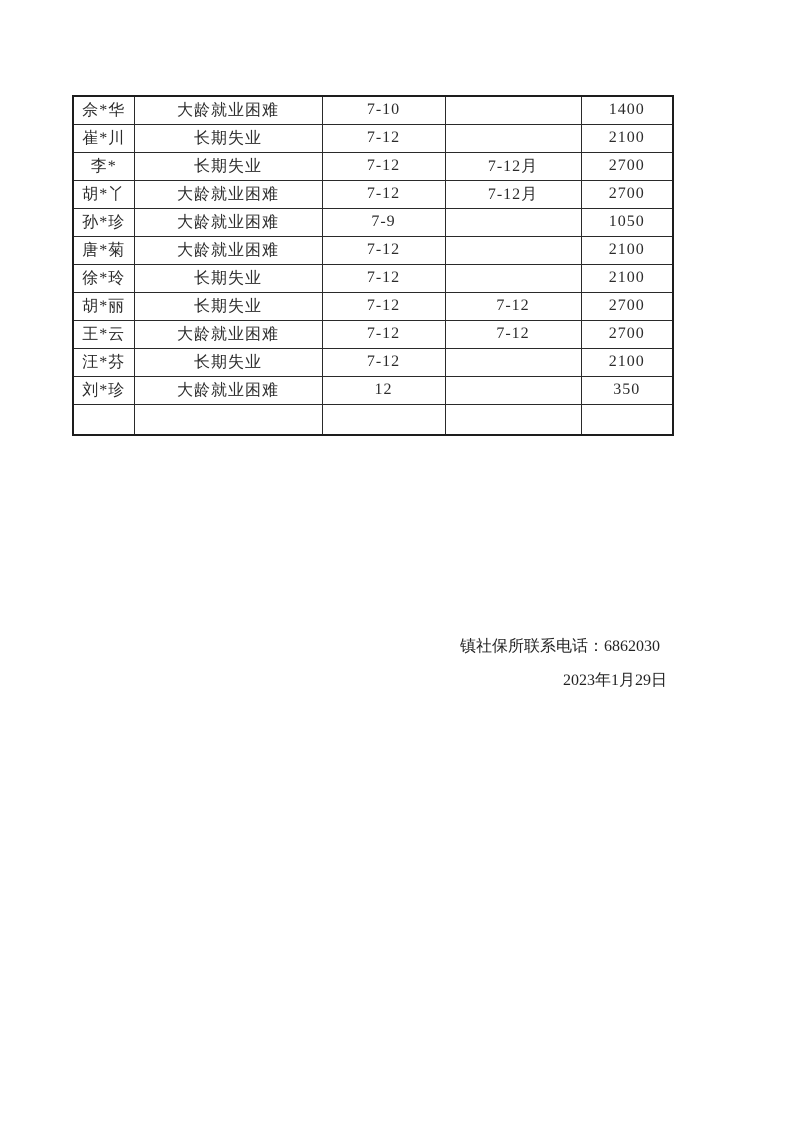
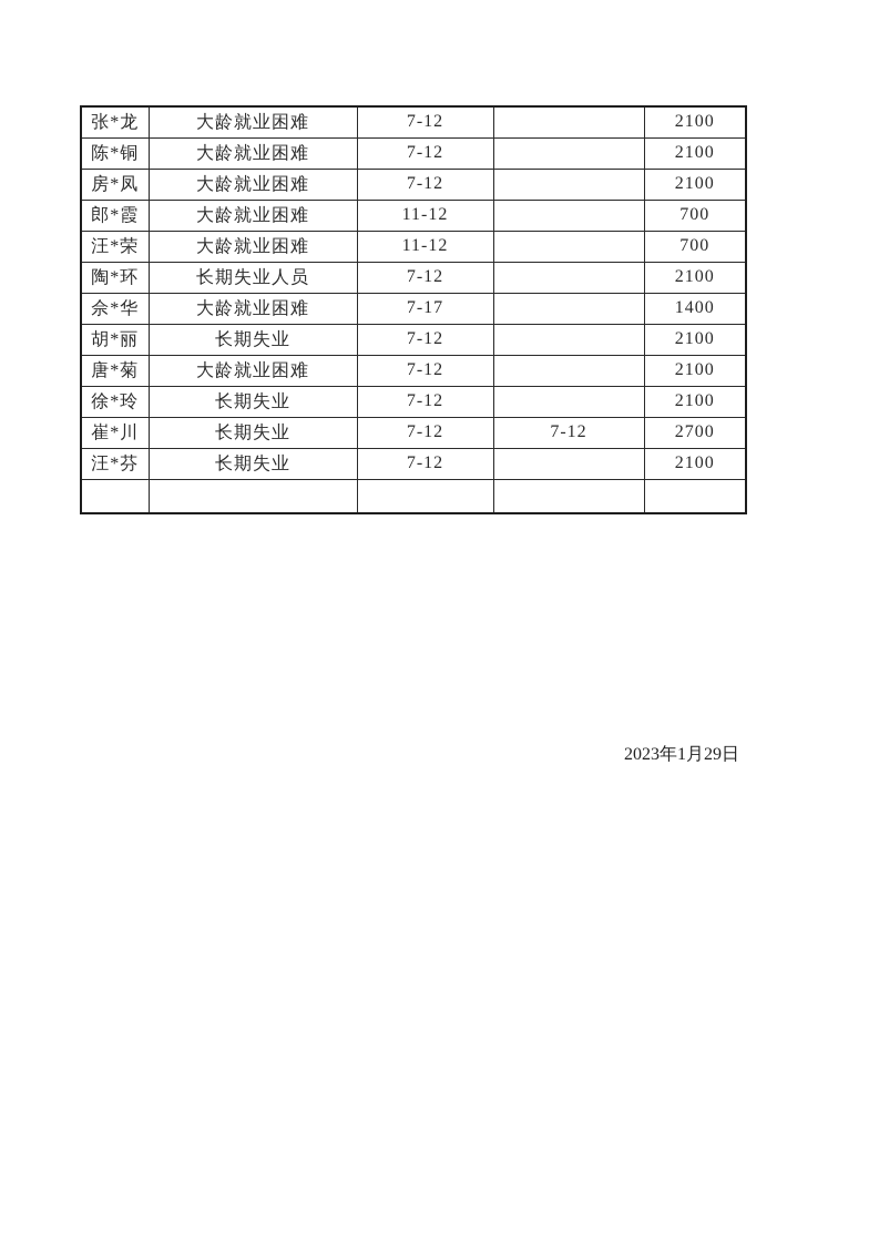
+ 张*龙	大龄就业困难	7-12		2100
+ 陈*铜	大龄就业困难	7-12		2100
+ 房*凤	大龄就业困难	7-12		2100
+ 郎*霞	大龄就业困难	11-12		700
+ 汪*荣	大龄就业困难	11-12		700
+ 陶*环	长期失业人员	7-12		2100
- 佘*华	大龄就业困难	7-10		1400
+ 佘*华	大龄就业困难	7-17		1400
- 崔*川	长期失业	7-12		2100
+ 胡*丽	长期失业	7-12		2100
- 李*	长期失业	7-12	7-12月	2700
- 胡*丫	大龄就业困难	7-12	7-12月	2700
- 孙*珍	大龄就业困难	7-9		1050
  唐*菊	大龄就业困难	7-12		2100
  徐*玲	长期失业	7-12		2100
- 胡*丽	长期失业	7-12	7-12	2700
+ 崔*川	长期失业	7-12	7-12	2700
- 王*云	大龄就业困难	7-12	7-12	2700
  汪*芬	长期失业	7-12		2100
- 刘*珍	大龄就业困难	12		350
- 镇社保所联系电话：6862030
  2023年1月29日
